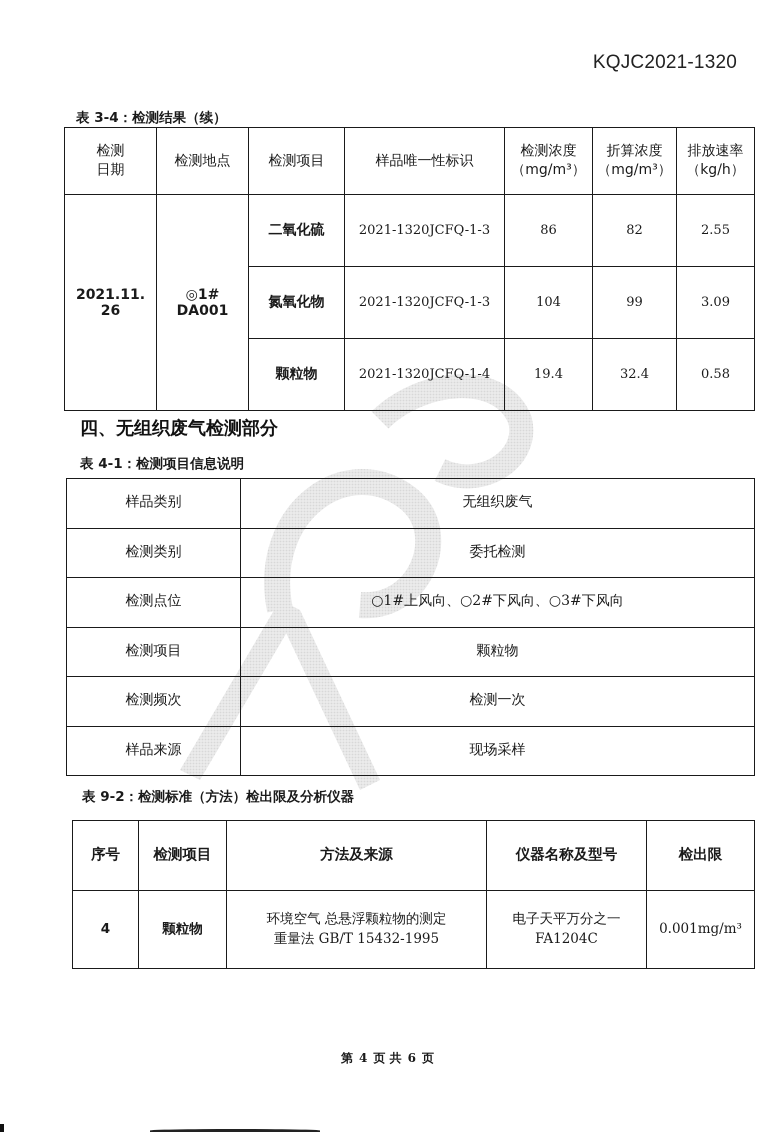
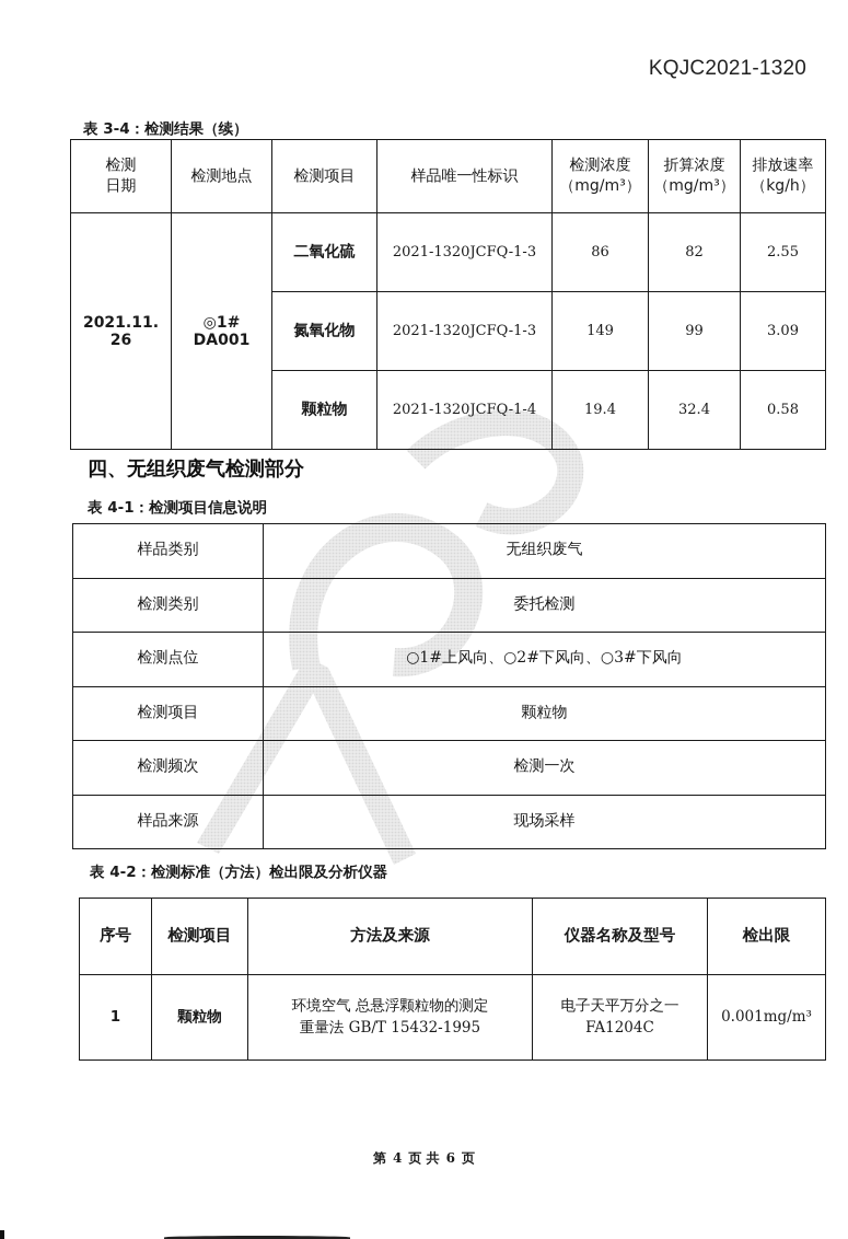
  KQJC2021-1320
  表 3-4：检测结果（续）
  检测日期	检测地点	检测项目	样品唯一性标识	检测浓度（mg/m³）	折算浓度（mg/m³）	排放速率（kg/h）
  2021.11.26	◎1#DA001	二氧化硫	2021-1320JCFQ-1-3	86	82	2.55
- 氮氧化物	2021-1320JCFQ-1-3	104	99	3.09
+ 氮氧化物	2021-1320JCFQ-1-3	149	99	3.09
  颗粒物	2021-1320JCFQ-1-4	19.4	32.4	0.58
  四、无组织废气检测部分
  表 4-1：检测项目信息说明
  样品类别	无组织废气
  检测类别	委托检测
  检测点位	○1#上风向、○2#下风向、○3#下风向
  检测项目	颗粒物
  检测频次	检测一次
  样品来源	现场采样
- 表 9-2：检测标准（方法）检出限及分析仪器
+ 表 4-2：检测标准（方法）检出限及分析仪器
  序号	检测项目	方法及来源	仪器名称及型号	检出限
- 4	颗粒物	环境空气 总悬浮颗粒物的测定重量法 GB/T 15432-1995	电子天平万分之一FA1204C	0.001mg/m³
+ 1	颗粒物	环境空气 总悬浮颗粒物的测定重量法 GB/T 15432-1995	电子天平万分之一FA1204C	0.001mg/m³
  第 4 页 共 6 页
